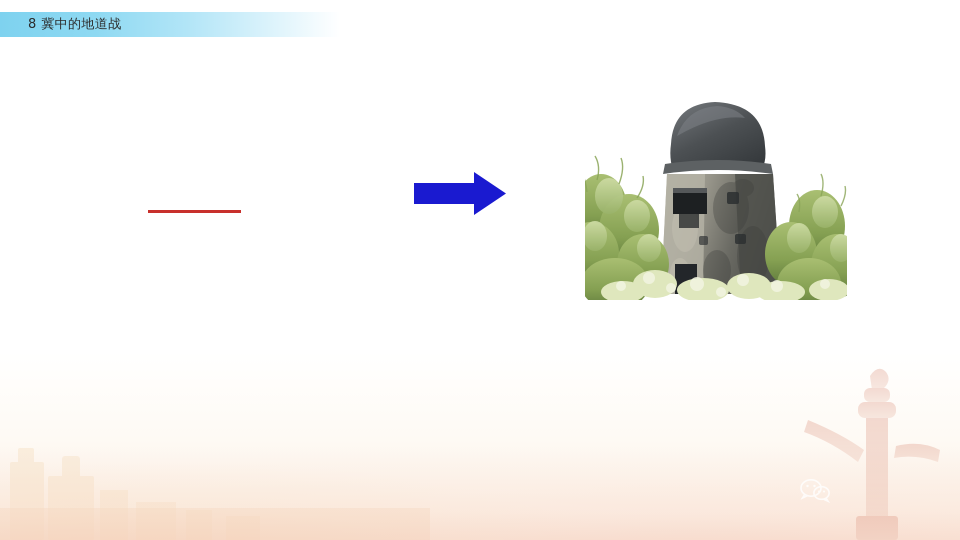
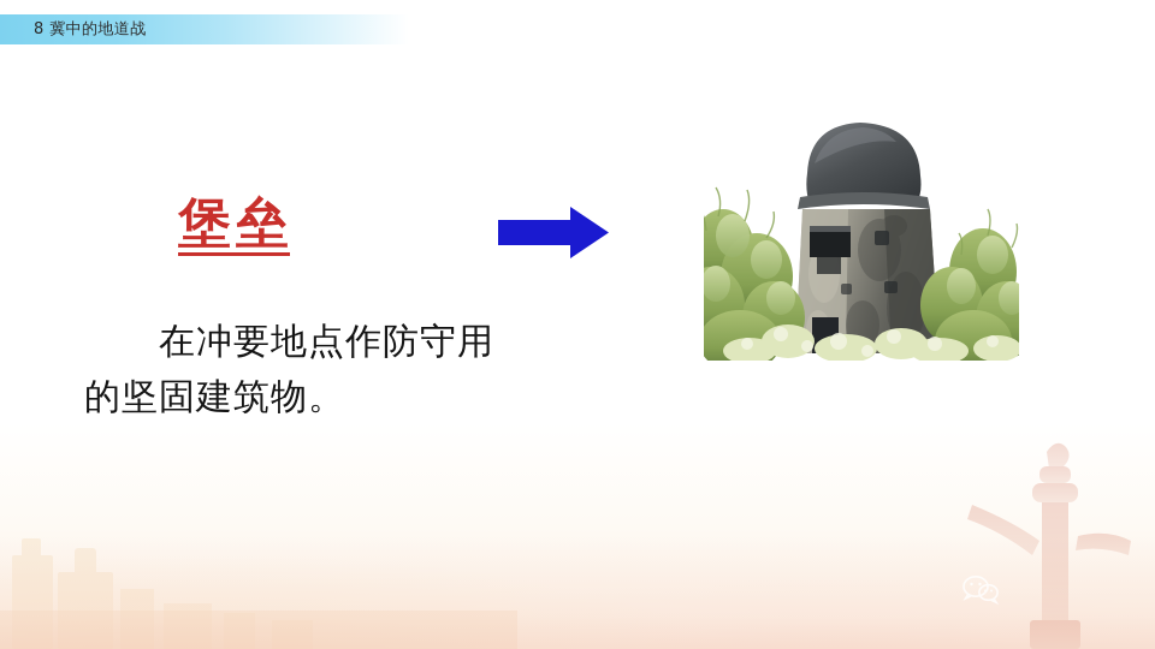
  8 冀中的地道战
+ 堡垒
+ 在冲要地点作防守用的坚固建筑物。
